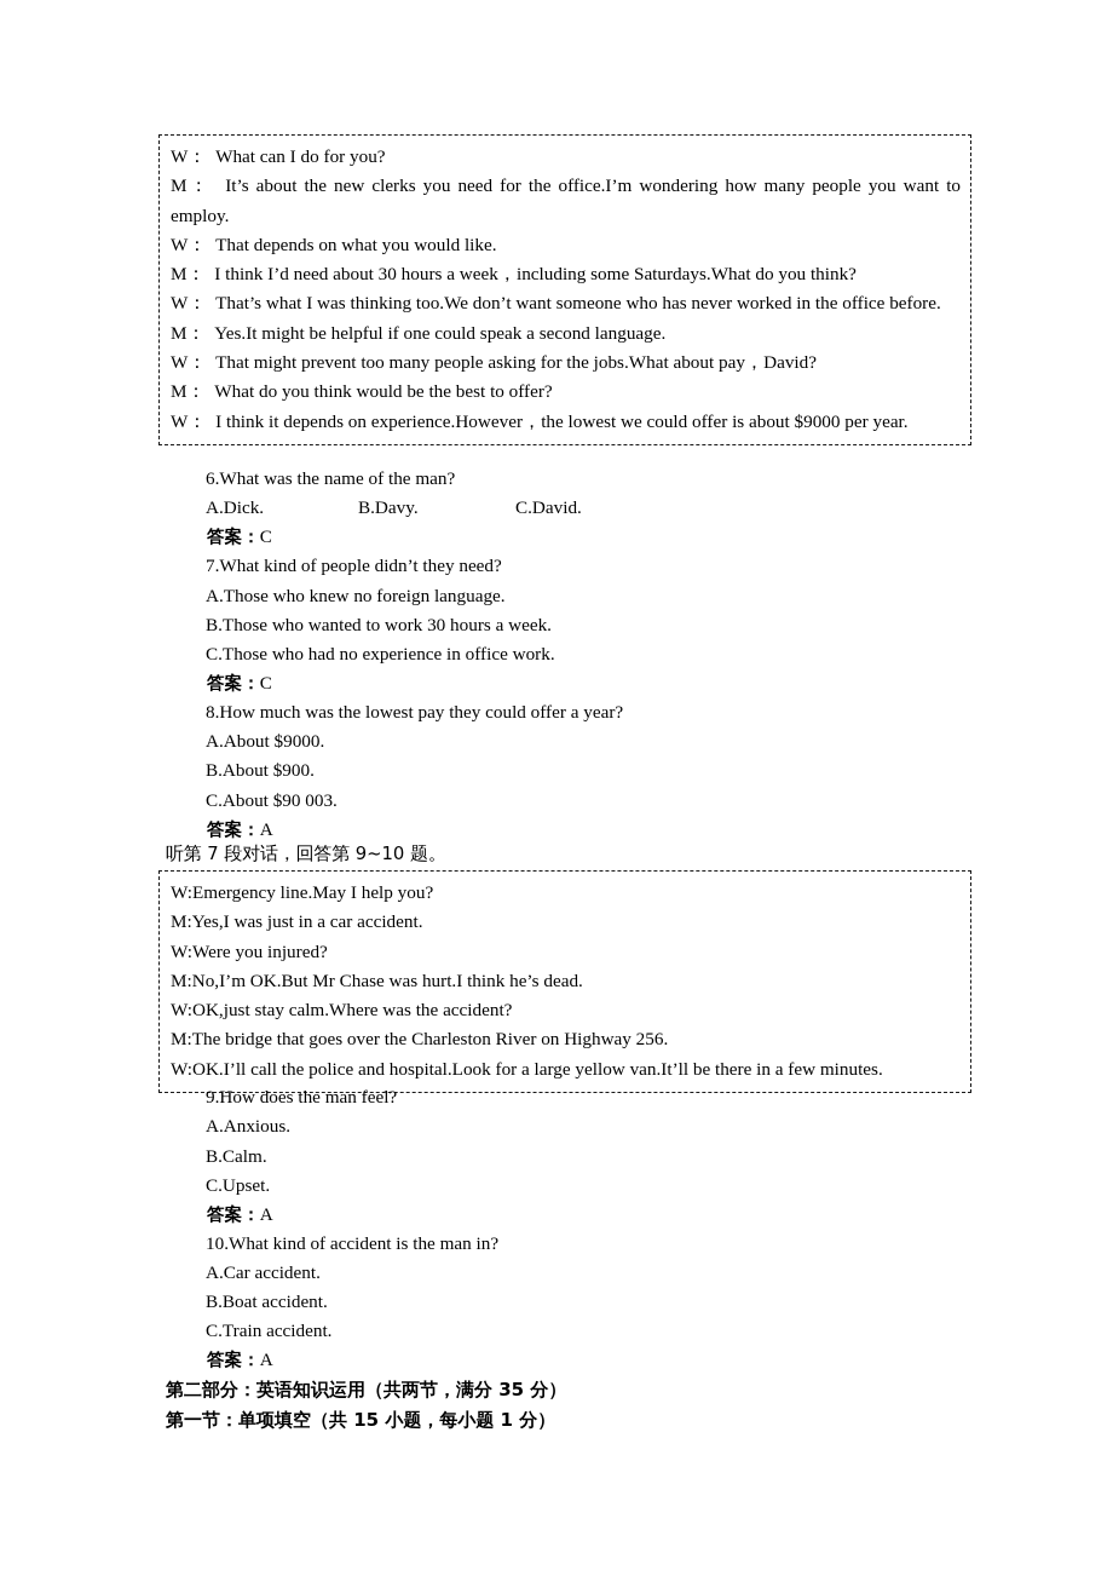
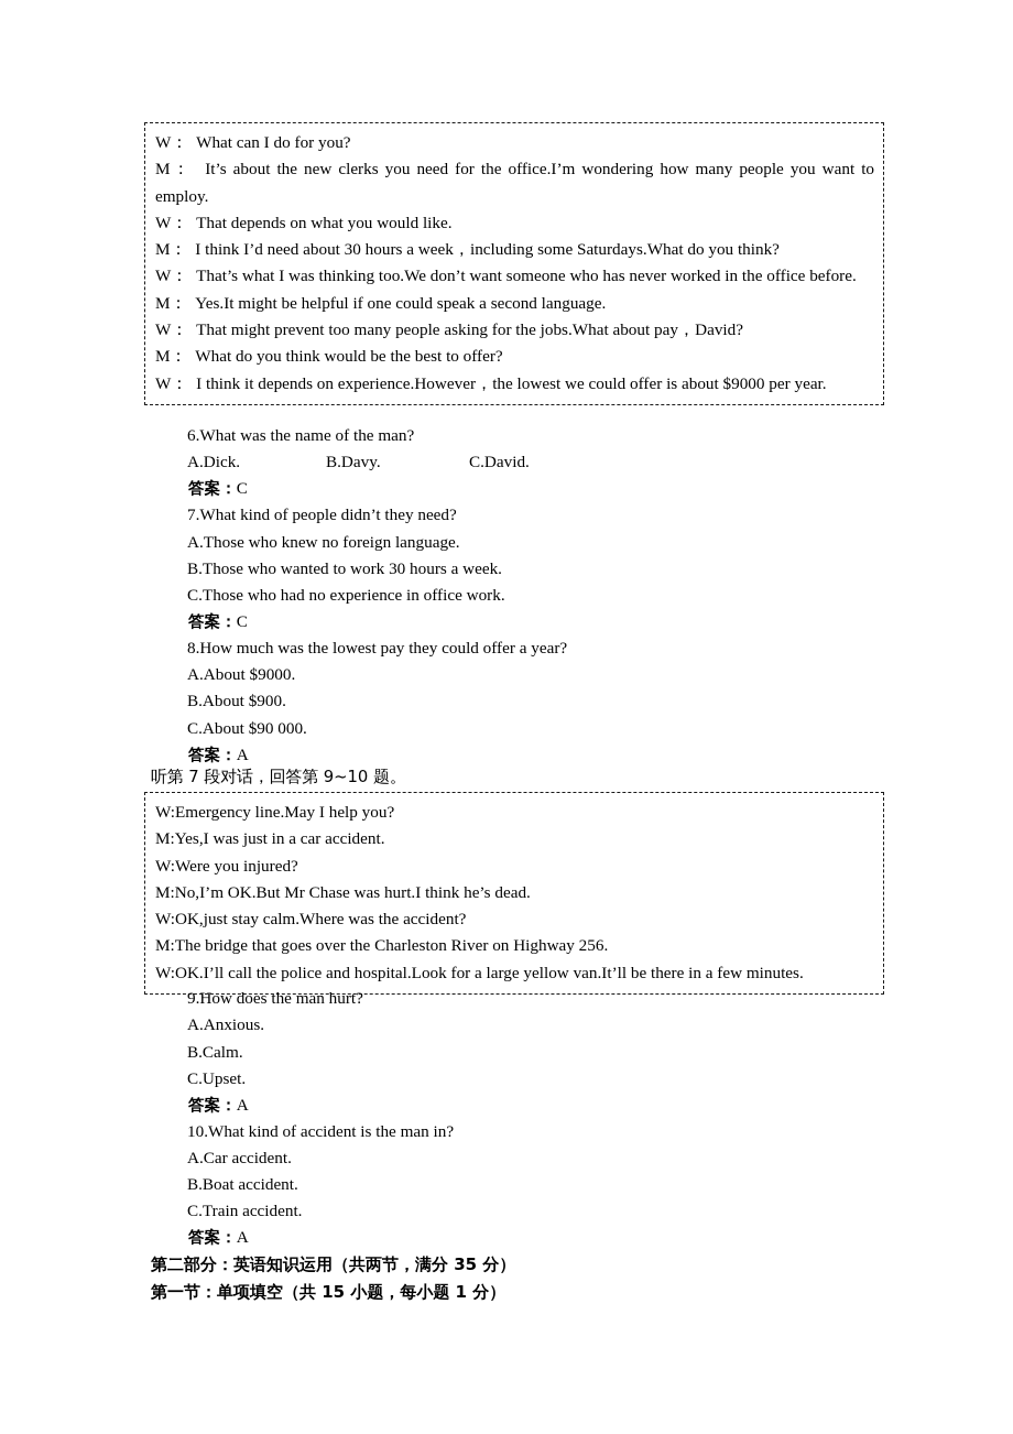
  W： What can I do for you?
  M： It’s about the new clerks you need for the office.I’m wondering how many people you want to employ.
  W： That depends on what you would like.
  M： I think I’d need about 30 hours a week，including some Saturdays.What do you think?
  W： That’s what I was thinking too.We don’t want someone who has never worked in the office before.
  M： Yes.It might be helpful if one could speak a second language.
  W： That might prevent too many people asking for the jobs.What about pay，David?
  M： What do you think would be the best to offer?
  W： I think it depends on experience.However，the lowest we could offer is about $9000 per year.
  6.What was the name of the man?
  A.Dick. B.Davy. C.David.
  答案：C
  7.What kind of people didn’t they need?
  A.Those who knew no foreign language.
  B.Those who wanted to work 30 hours a week.
  C.Those who had no experience in office work.
  答案：C
  8.How much was the lowest pay they could offer a year?
  A.About $9000.
  B.About $900.
- C.About $90 003.
+ C.About $90 000.
  答案：A
  听第 7 段对话，回答第 9~10 题。
  W:Emergency line.May I help you?
  M:Yes,I was just in a car accident.
  W:Were you injured?
  M:No,I’m OK.But Mr Chase was hurt.I think he’s dead.
  W:OK,just stay calm.Where was the accident?
  M:The bridge that goes over the Charleston River on Highway 256.
  W:OK.I’ll call the police and hospital.Look for a large yellow van.It’ll be there in a few minutes.
- 9.How does the man feel?
+ 9.How does the man hurt?
  A.Anxious.
  B.Calm.
  C.Upset.
  答案：A
  10.What kind of accident is the man in?
  A.Car accident.
  B.Boat accident.
  C.Train accident.
  答案：A
  第二部分：英语知识运用（共两节，满分 35 分）
  第一节：单项填空（共 15 小题，每小题 1 分）
